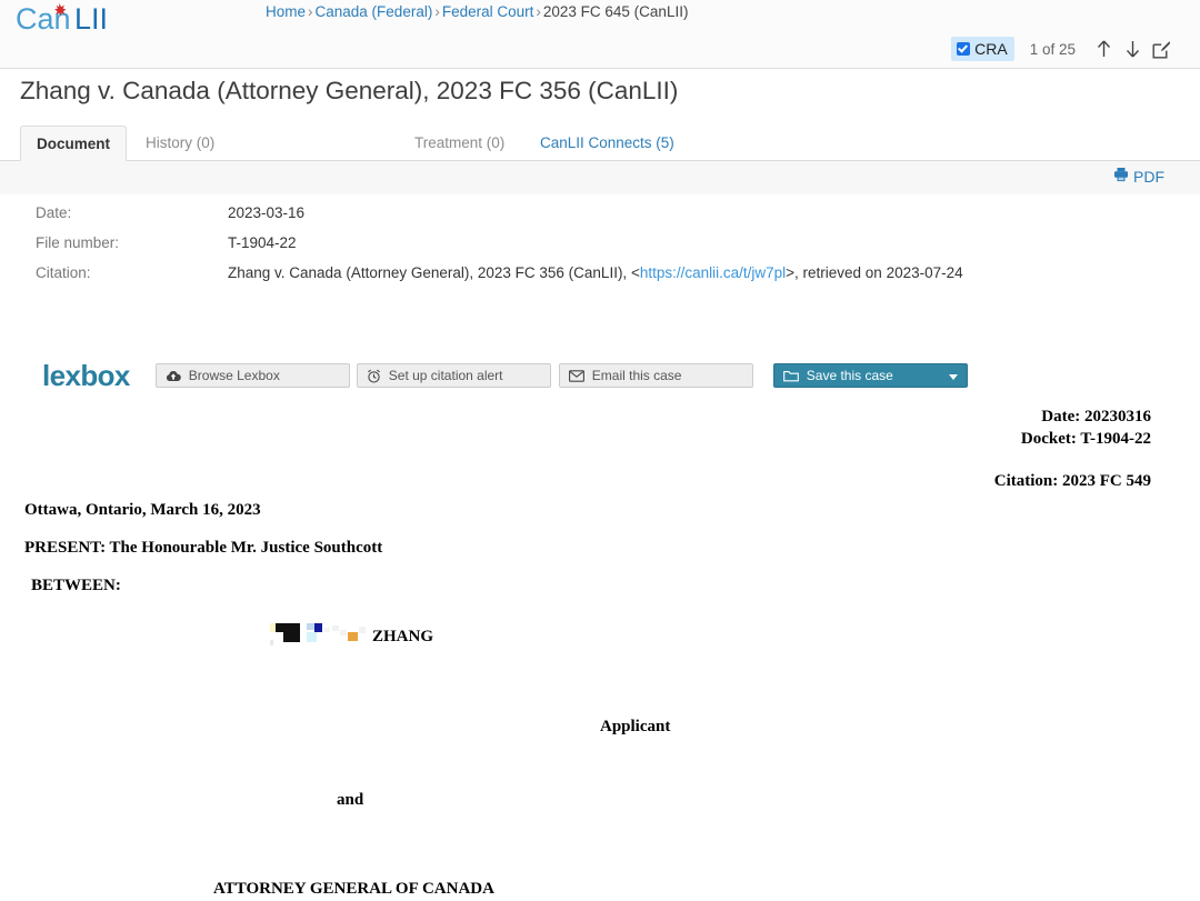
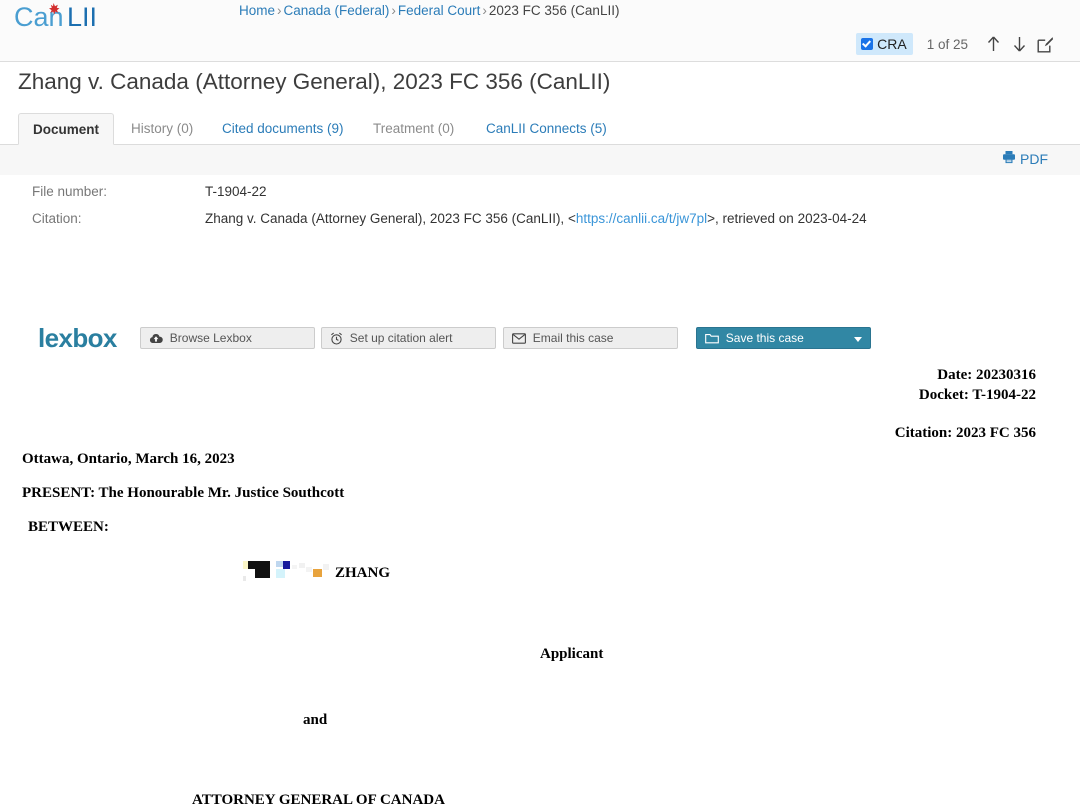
  Can
  LII
- Home › Canada (Federal) › Federal Court › 2023 FC 645 (CanLII)
+ Home › Canada (Federal) › Federal Court › 2023 FC 356 (CanLII)
  CRA
  1 of 25
  Zhang v. Canada (Attorney General), 2023 FC 356 (CanLII)
  Document
  History (0)
+ Cited documents (9)
  Treatment (0)
  CanLII Connects (5)
  PDF
- Date:
- 2023-03-16
  File number:
  T-1904-22
  Citation:
- Zhang v. Canada (Attorney General), 2023 FC 356 (CanLII), <https://canlii.ca/t/jw7pl>, retrieved on 2023-07-24
+ Zhang v. Canada (Attorney General), 2023 FC 356 (CanLII), <https://canlii.ca/t/jw7pl>, retrieved on 2023-04-24
  lexbox
  Browse Lexbox
  Set up citation alert
  Email this case
  Save this case
  Date: 20230316
  Docket: T-1904-22
- Citation: 2023 FC 549
+ Citation: 2023 FC 356
  Ottawa, Ontario, March 16, 2023
  PRESENT: The Honourable Mr. Justice Southcott
  BETWEEN:
  ZHANG
  Applicant
  and
  ATTORNEY GENERAL OF CANADA
